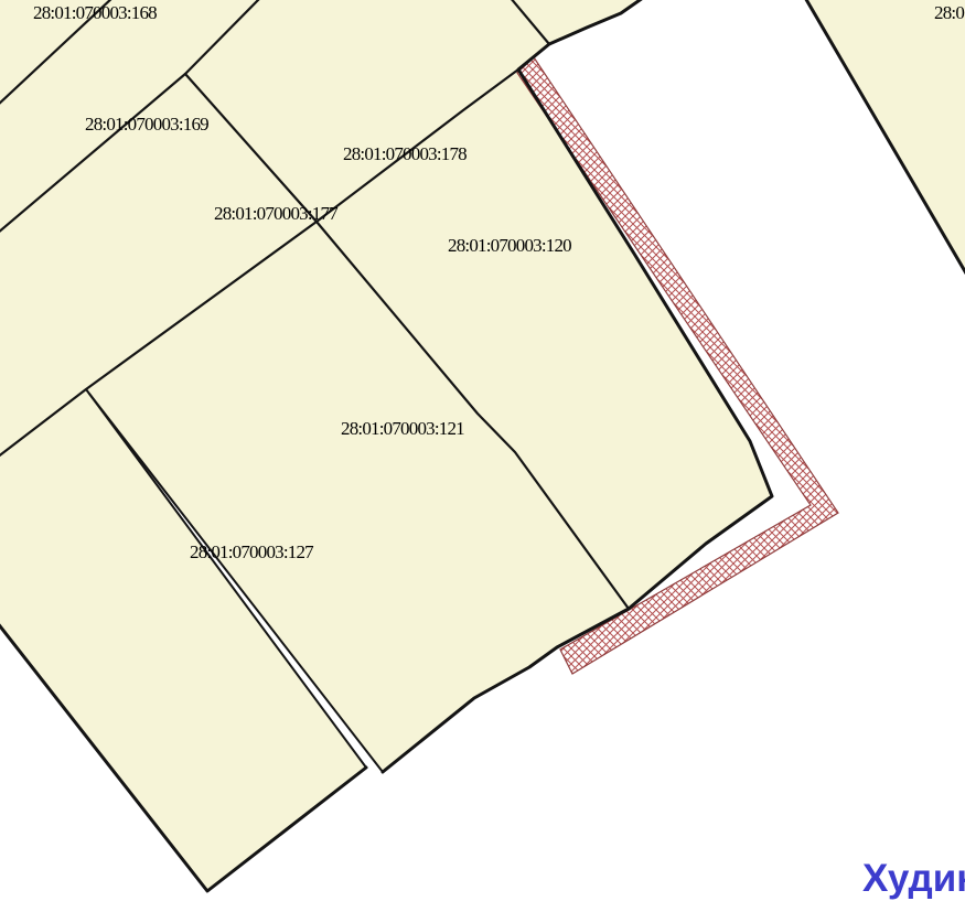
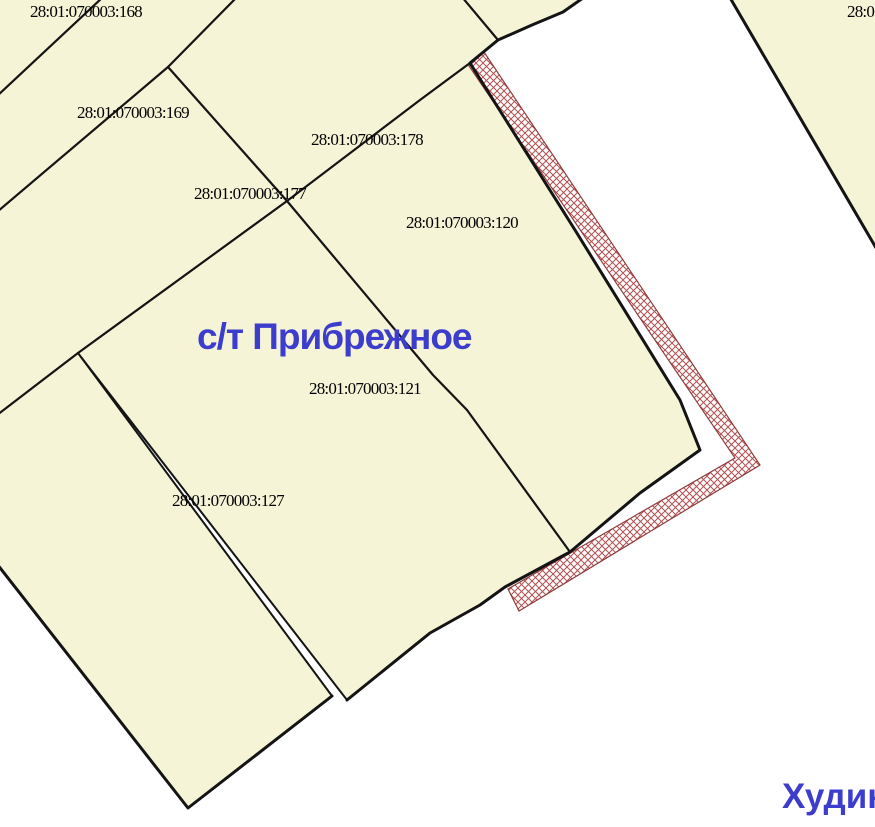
  28:01:070003:168
  28:01:070003:169
  28:01:070003:178
  28:01:070003:177
  28:01:070003:120
  28:01:070003:121
  28:01:070003:127
  28:0
+ с/т Прибрежное
  Худи
